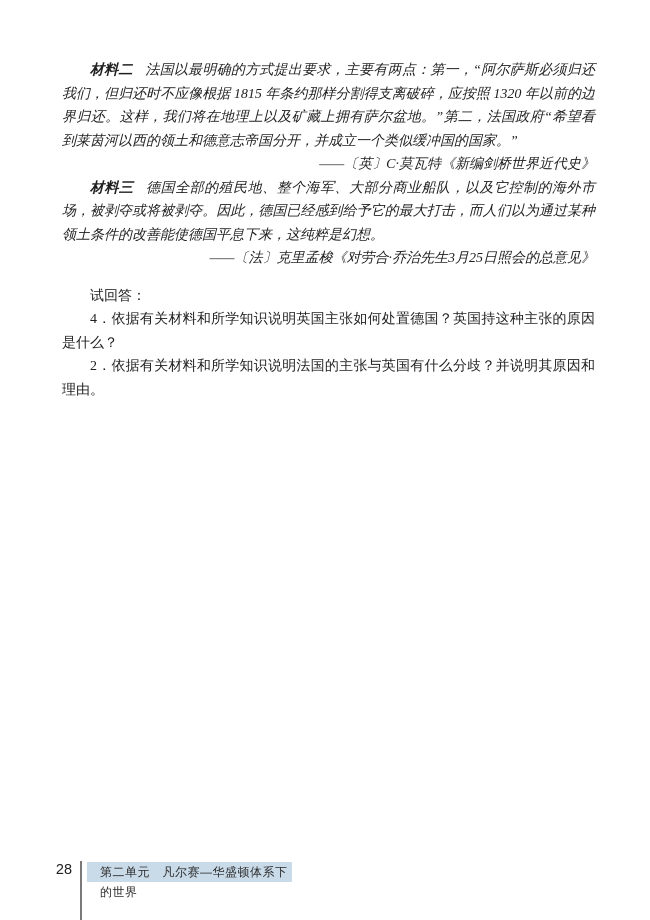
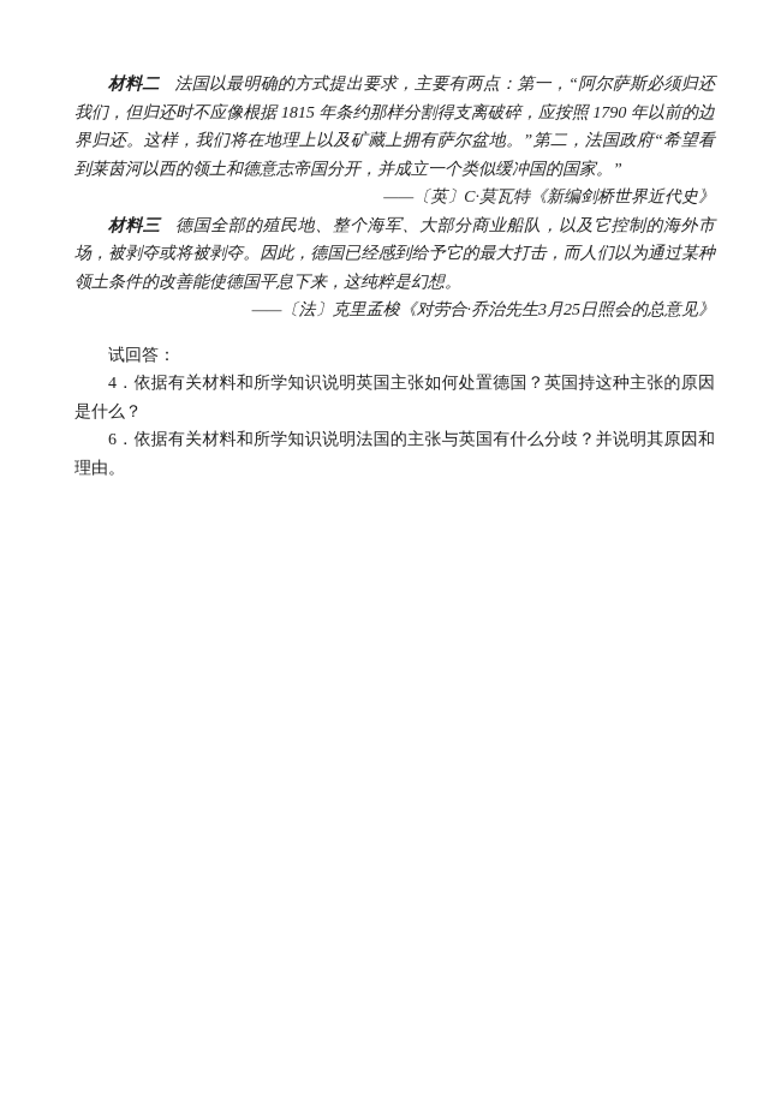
- 材料二 法国以最明确的方式提出要求，主要有两点：第一，“阿尔萨斯必须归还我们，但归还时不应像根据 1815 年条约那样分割得支离破碎，应按照 1320 年以前的边界归还。这样，我们将在地理上以及矿藏上拥有萨尔盆地。”第二，法国政府“希望看到莱茵河以西的领土和德意志帝国分开，并成立一个类似缓冲国的国家。”
+ 材料二 法国以最明确的方式提出要求，主要有两点：第一，“阿尔萨斯必须归还我们，但归还时不应像根据 1815 年条约那样分割得支离破碎，应按照 1790 年以前的边界归还。这样，我们将在地理上以及矿藏上拥有萨尔盆地。”第二，法国政府“希望看到莱茵河以西的领土和德意志帝国分开，并成立一个类似缓冲国的国家。”
  ——〔英〕C·莫瓦特《新编剑桥世界近代史》
  材料三 德国全部的殖民地、整个海军、大部分商业船队，以及它控制的海外市场，被剥夺或将被剥夺。因此，德国已经感到给予它的最大打击，而人们以为通过某种领土条件的改善能使德国平息下来，这纯粹是幻想。
  ——〔法〕克里孟梭《对劳合·乔治先生3月25日照会的总意见》
  试回答：
  4．依据有关材料和所学知识说明英国主张如何处置德国？英国持这种主张的原因是什么？
- 2．依据有关材料和所学知识说明法国的主张与英国有什么分歧？并说明其原因和理由。
+ 6．依据有关材料和所学知识说明法国的主张与英国有什么分歧？并说明其原因和理由。
- 28
- 第二单元 凡尔赛—华盛顿体系下的世界
